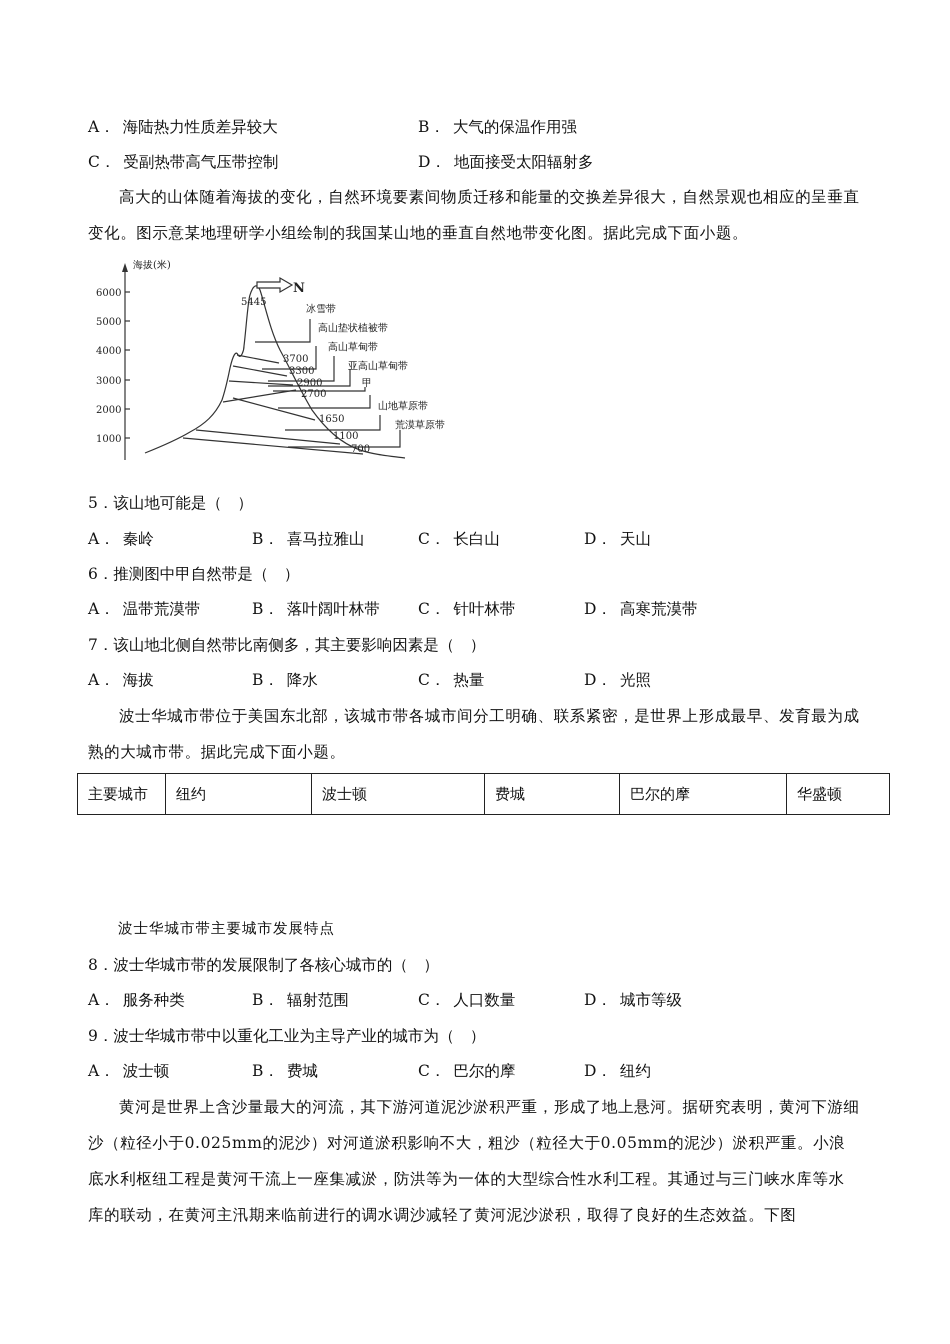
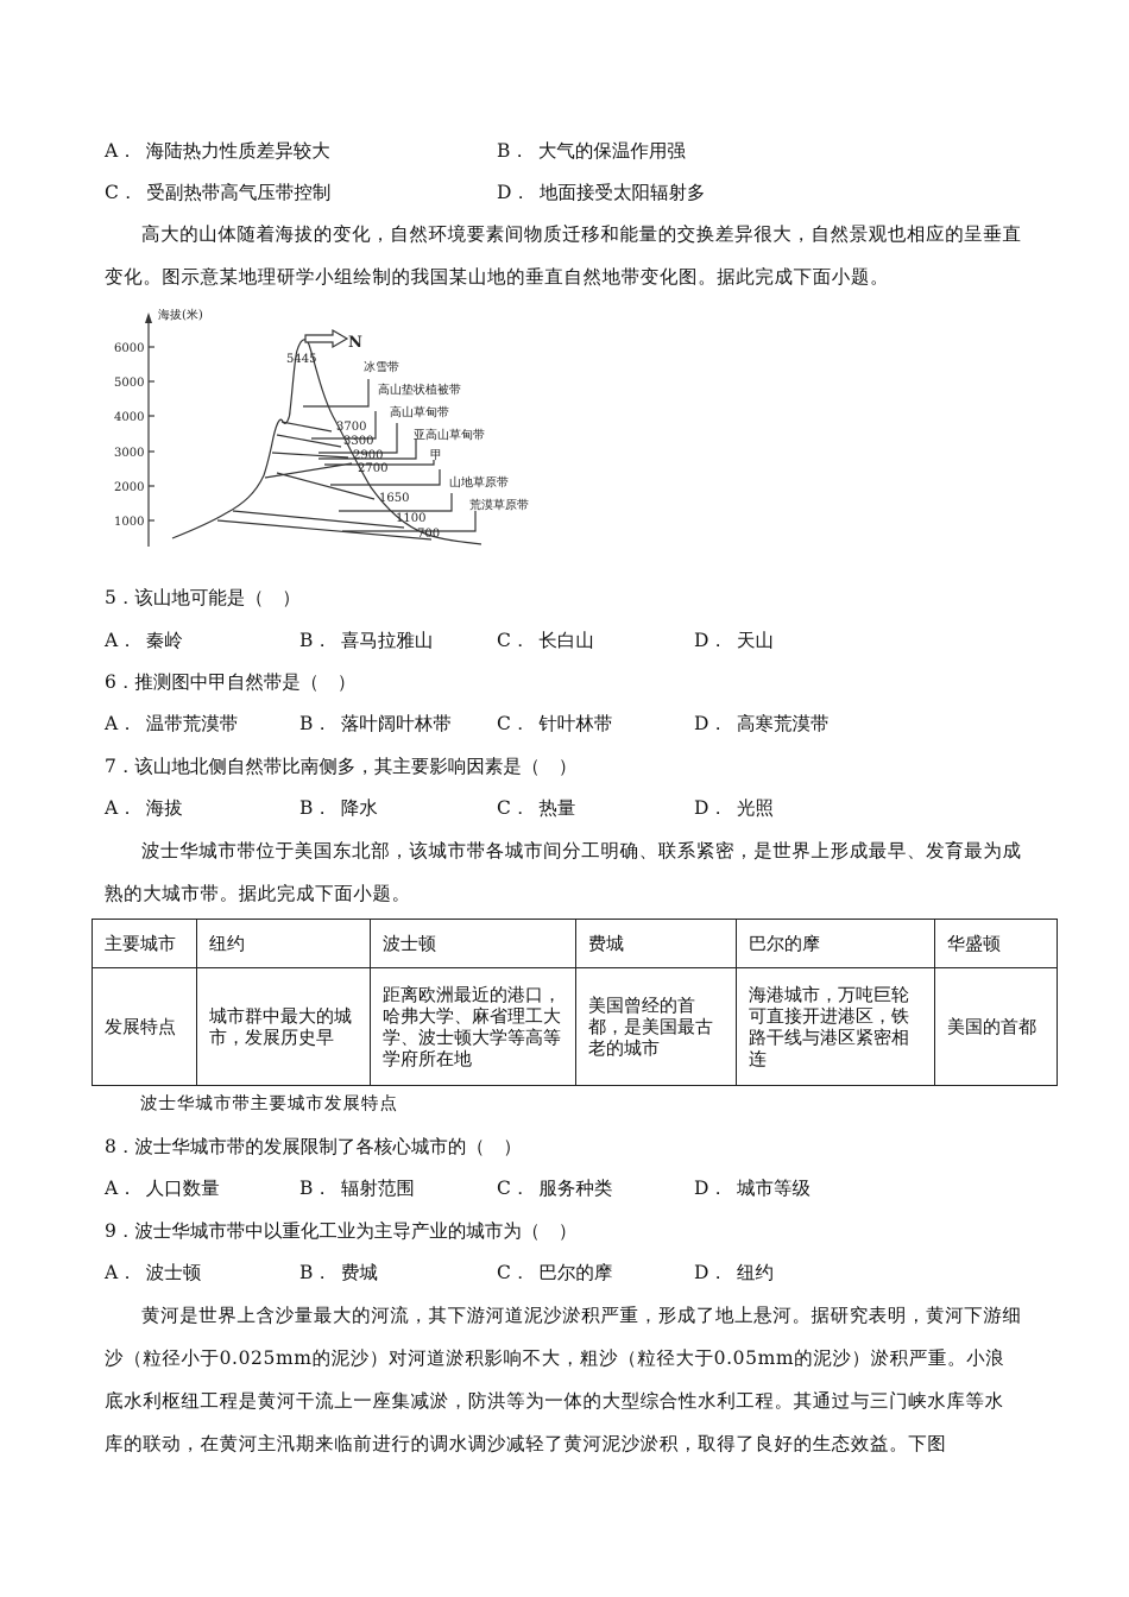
  A． 海陆热力性质差异较大
  B． 大气的保温作用强
  C． 受副热带高气压带控制
  D． 地面接受太阳辐射多
  高大的山体随着海拔的变化，自然环境要素间物质迁移和能量的交换差异很大，自然景观也相应的呈垂直变化。图示意某地理研学小组绘制的我国某山地的垂直自然地带变化图。据此完成下面小题。
  海拔(米)
  6000
  5000
  4000
  3000
  2000
  1000
  N
  5445
  3700
  3300
  2900
  2700
  1650
  1100
  700
  冰雪带
  高山垫状植被带
  高山草甸带
  亚高山草甸带
  甲
  山地草原带
  荒漠草原带
  5．该山地可能是（ ）
  A． 秦岭
  B． 喜马拉雅山
  C． 长白山
  D． 天山
  6．推测图中甲自然带是（ ）
  A． 温带荒漠带
  B． 落叶阔叶林带
  C． 针叶林带
  D． 高寒荒漠带
  7．该山地北侧自然带比南侧多，其主要影响因素是（ ）
  A． 海拔
  B． 降水
  C． 热量
  D． 光照
  波士华城市带位于美国东北部，该城市带各城市间分工明确、联系紧密，是世界上形成最早、发育最为成熟的大城市带。据此完成下面小题。
  主要城市	纽约	波士顿	费城	巴尔的摩	华盛顿
+ 发展特点	城市群中最大的城市，发展历史早	距离欧洲最近的港口，哈弗大学、麻省理工大学、波士顿大学等高等学府所在地	美国曾经的首都，是美国最古老的城市	海港城市，万吨巨轮可直接开进港区，铁路干线与港区紧密相连	美国的首都
  波士华城市带主要城市发展特点
  8．波士华城市带的发展限制了各核心城市的（ ）
- A． 服务种类
+ A． 人口数量
  B． 辐射范围
- C． 人口数量
+ C． 服务种类
  D． 城市等级
  9．波士华城市带中以重化工业为主导产业的城市为（ ）
  A． 波士顿
  B． 费城
  C． 巴尔的摩
  D． 纽约
  黄河是世界上含沙量最大的河流，其下游河道泥沙淤积严重，形成了地上悬河。据研究表明，黄河下游细沙（粒径小于0.025mm的泥沙）对河道淤积影响不大，粗沙（粒径大于0.05mm的泥沙）淤积严重。小浪底水利枢纽工程是黄河干流上一座集减淤，防洪等为一体的大型综合性水利工程。其通过与三门峡水库等水库的联动，在黄河主汛期来临前进行的调水调沙减轻了黄河泥沙淤积，取得了良好的生态效益。下图
